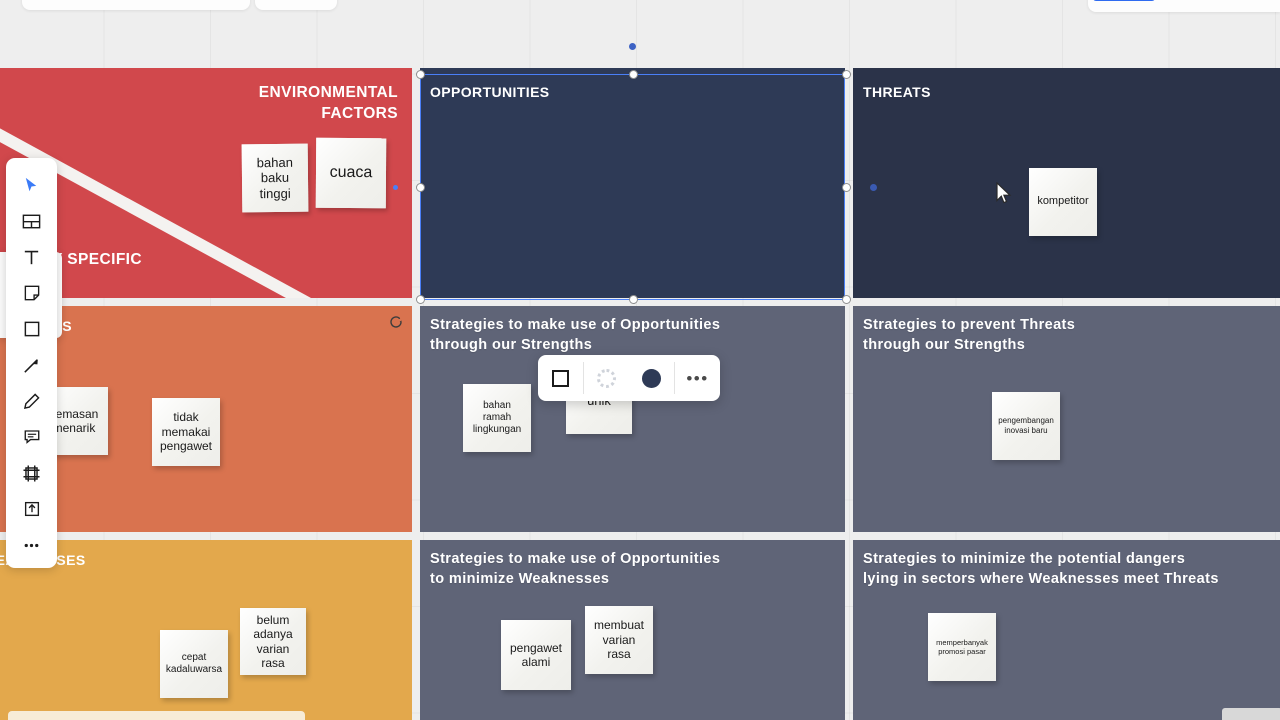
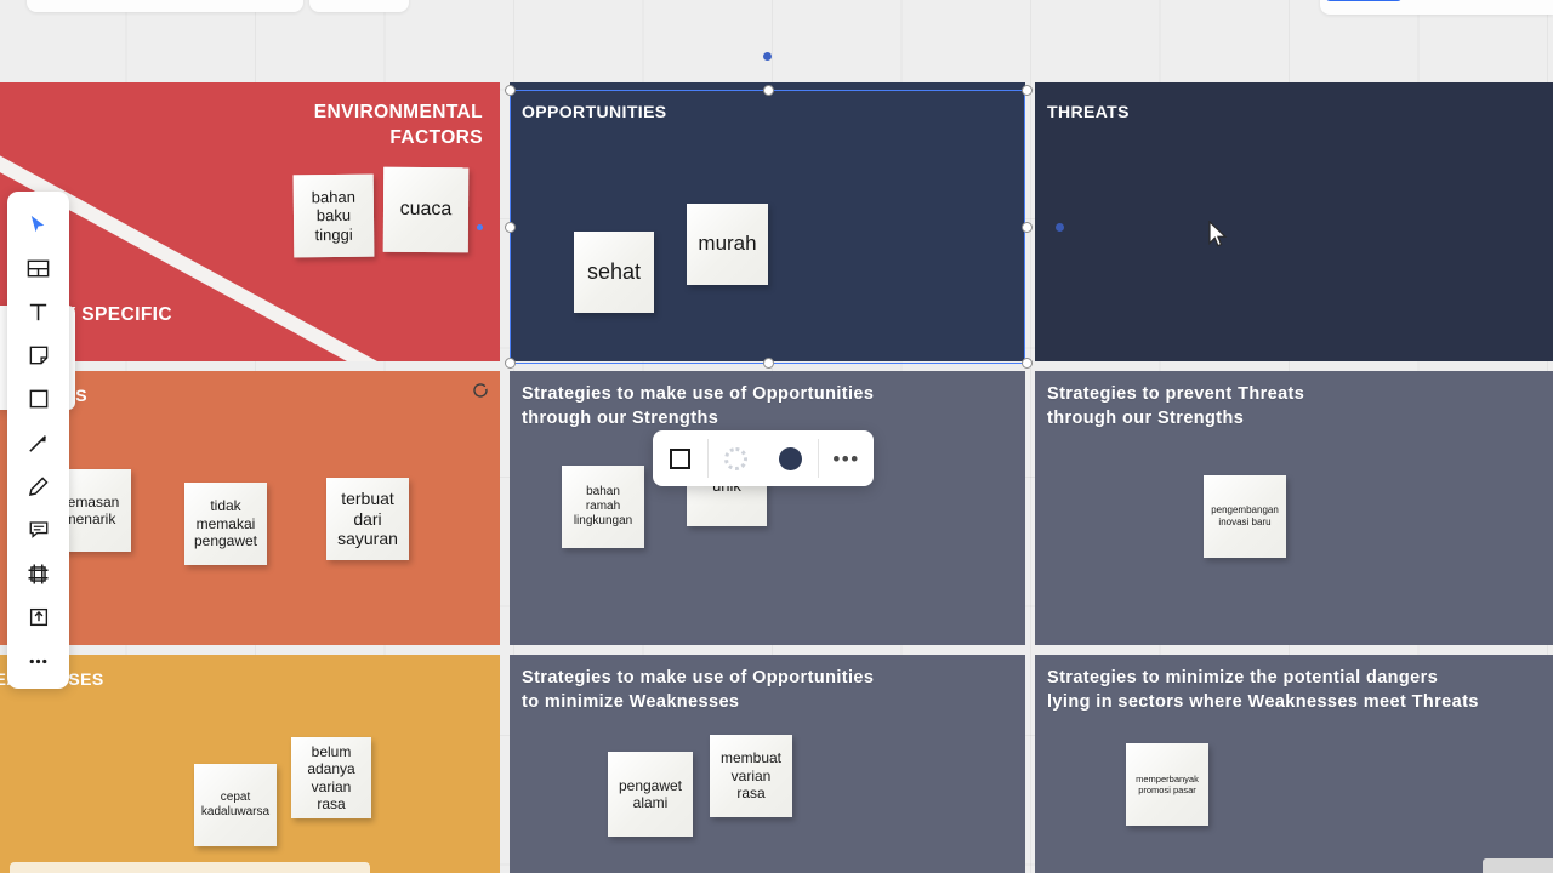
  ENVIRONMENTAL
  FACTORS
  bahan
  baku
  tinggi
  cuaca
  OPPORTUNITIES
+ sehat
+ murah
  THREATS
- kompetitor
  emasan
  menarik
  tidak
  memakai
  pengawet
+ terbuat
+ dari
+ sayuran
  Strategies to make use of Opportunities
  through our Strengths
  bahan
  ramah
  lingkungan
  Strategies to prevent Threats
  through our Strengths
  pengembangan
  inovasi baru
  cepat
  kadaluwarsa
  belum
  adanya
  varian
  rasa
  Strategies to make use of Opportunities
  to minimize Weaknesses
  pengawet
  alami
  membuat
  varian
  rasa
  Strategies to minimize the potential dangers
  lying in sectors where Weaknesses meet Threats
  memperbanyak
  promosi pasar
  •••
